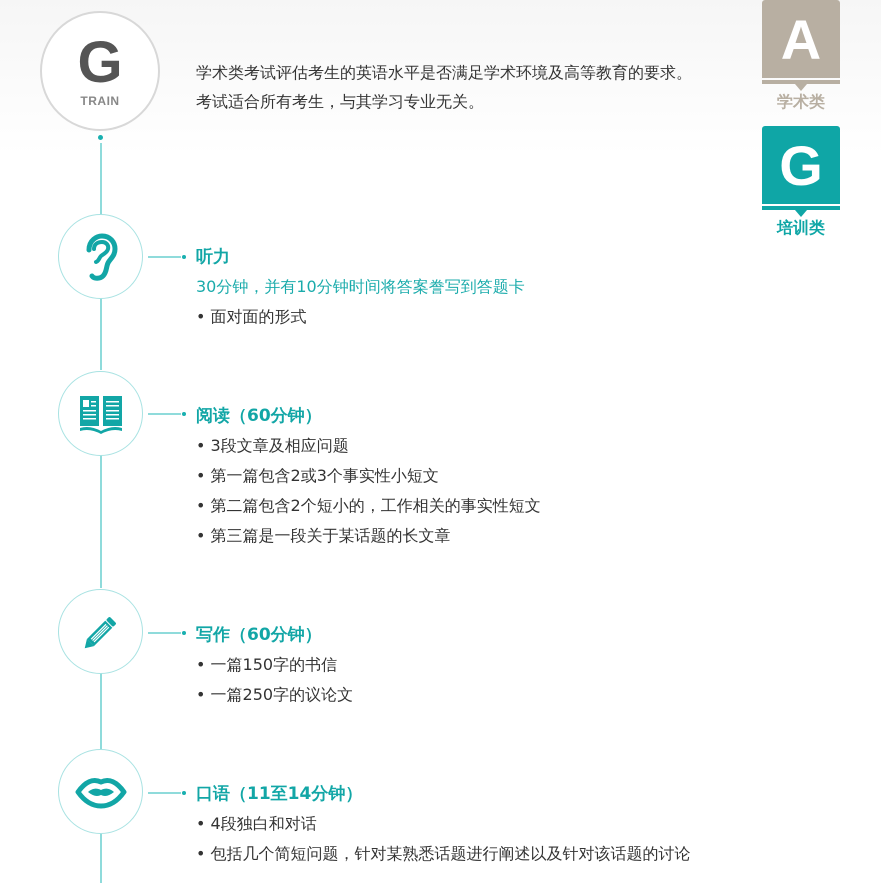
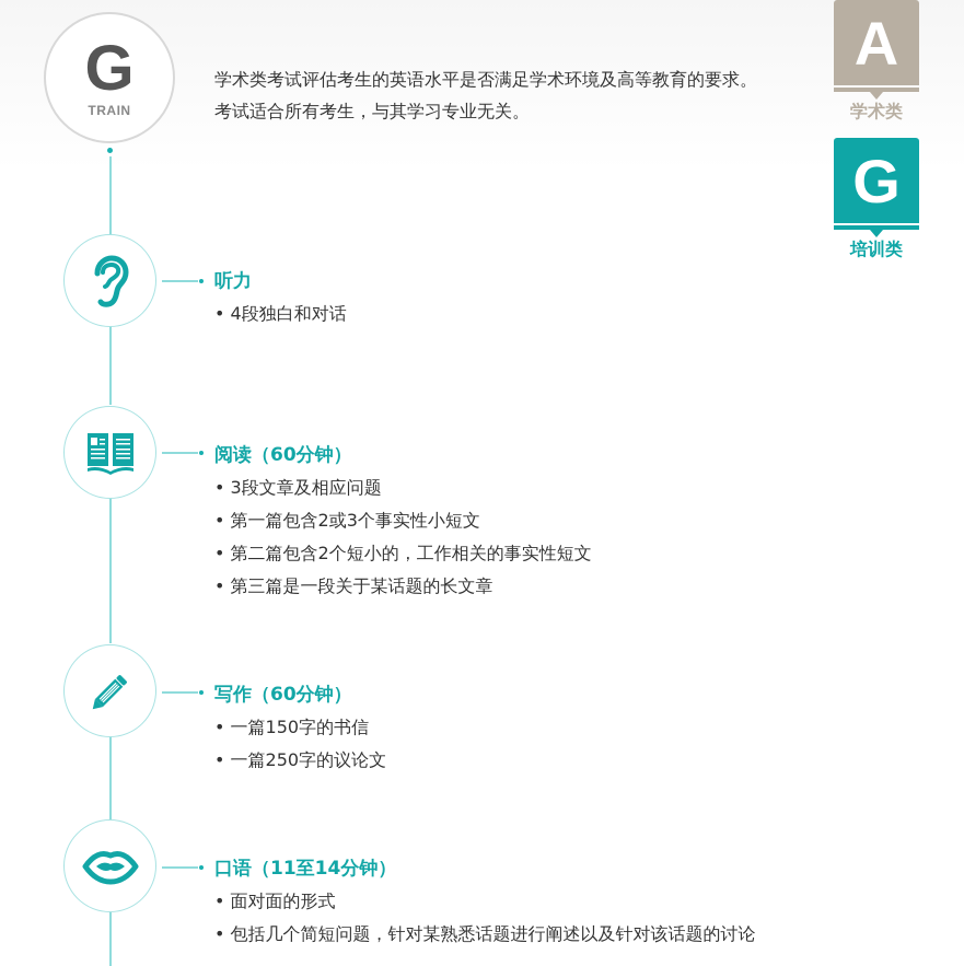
  G
  TRAIN
  学术类考试评估考生的英语水平是否满足学术环境及高等教育的要求。
  考试适合所有考生，与其学习专业无关。
  A
  学术类
  G
  培训类
  听力
- 30分钟，并有10分钟时间将答案誊写到答题卡
- 面对面的形式
+ 4段独白和对话
  阅读（60分钟）
  3段文章及相应问题
  第一篇包含2或3个事实性小短文
  第二篇包含2个短小的，工作相关的事实性短文
  第三篇是一段关于某话题的长文章
  写作（60分钟）
  一篇150字的书信
  一篇250字的议论文
  口语（11至14分钟）
- 4段独白和对话
+ 面对面的形式
  包括几个简短问题，针对某熟悉话题进行阐述以及针对该话题的讨论
